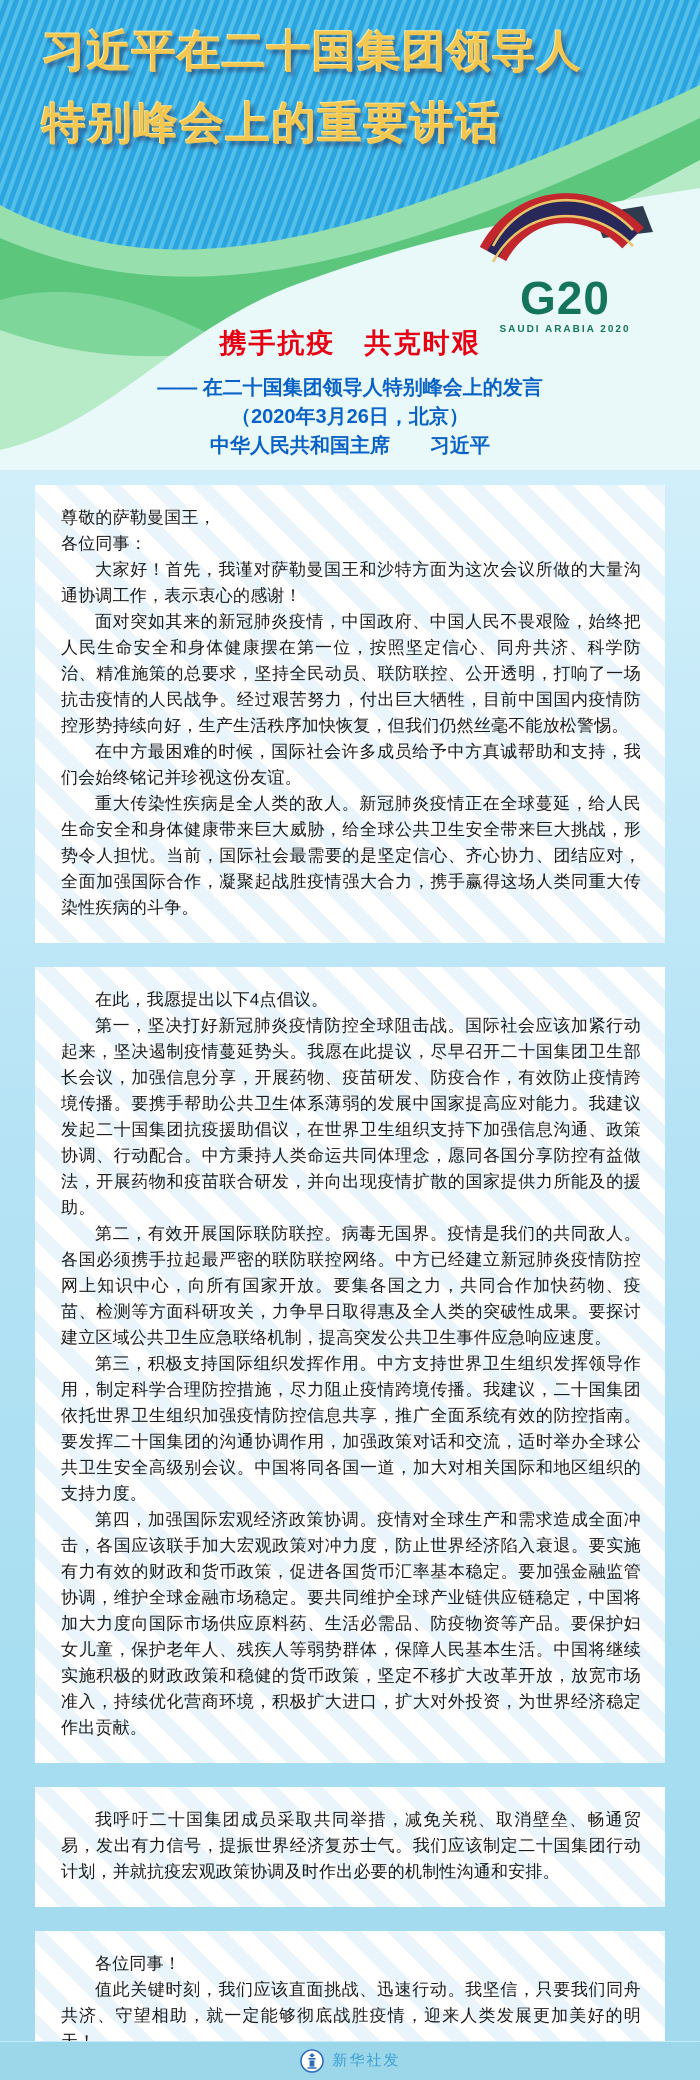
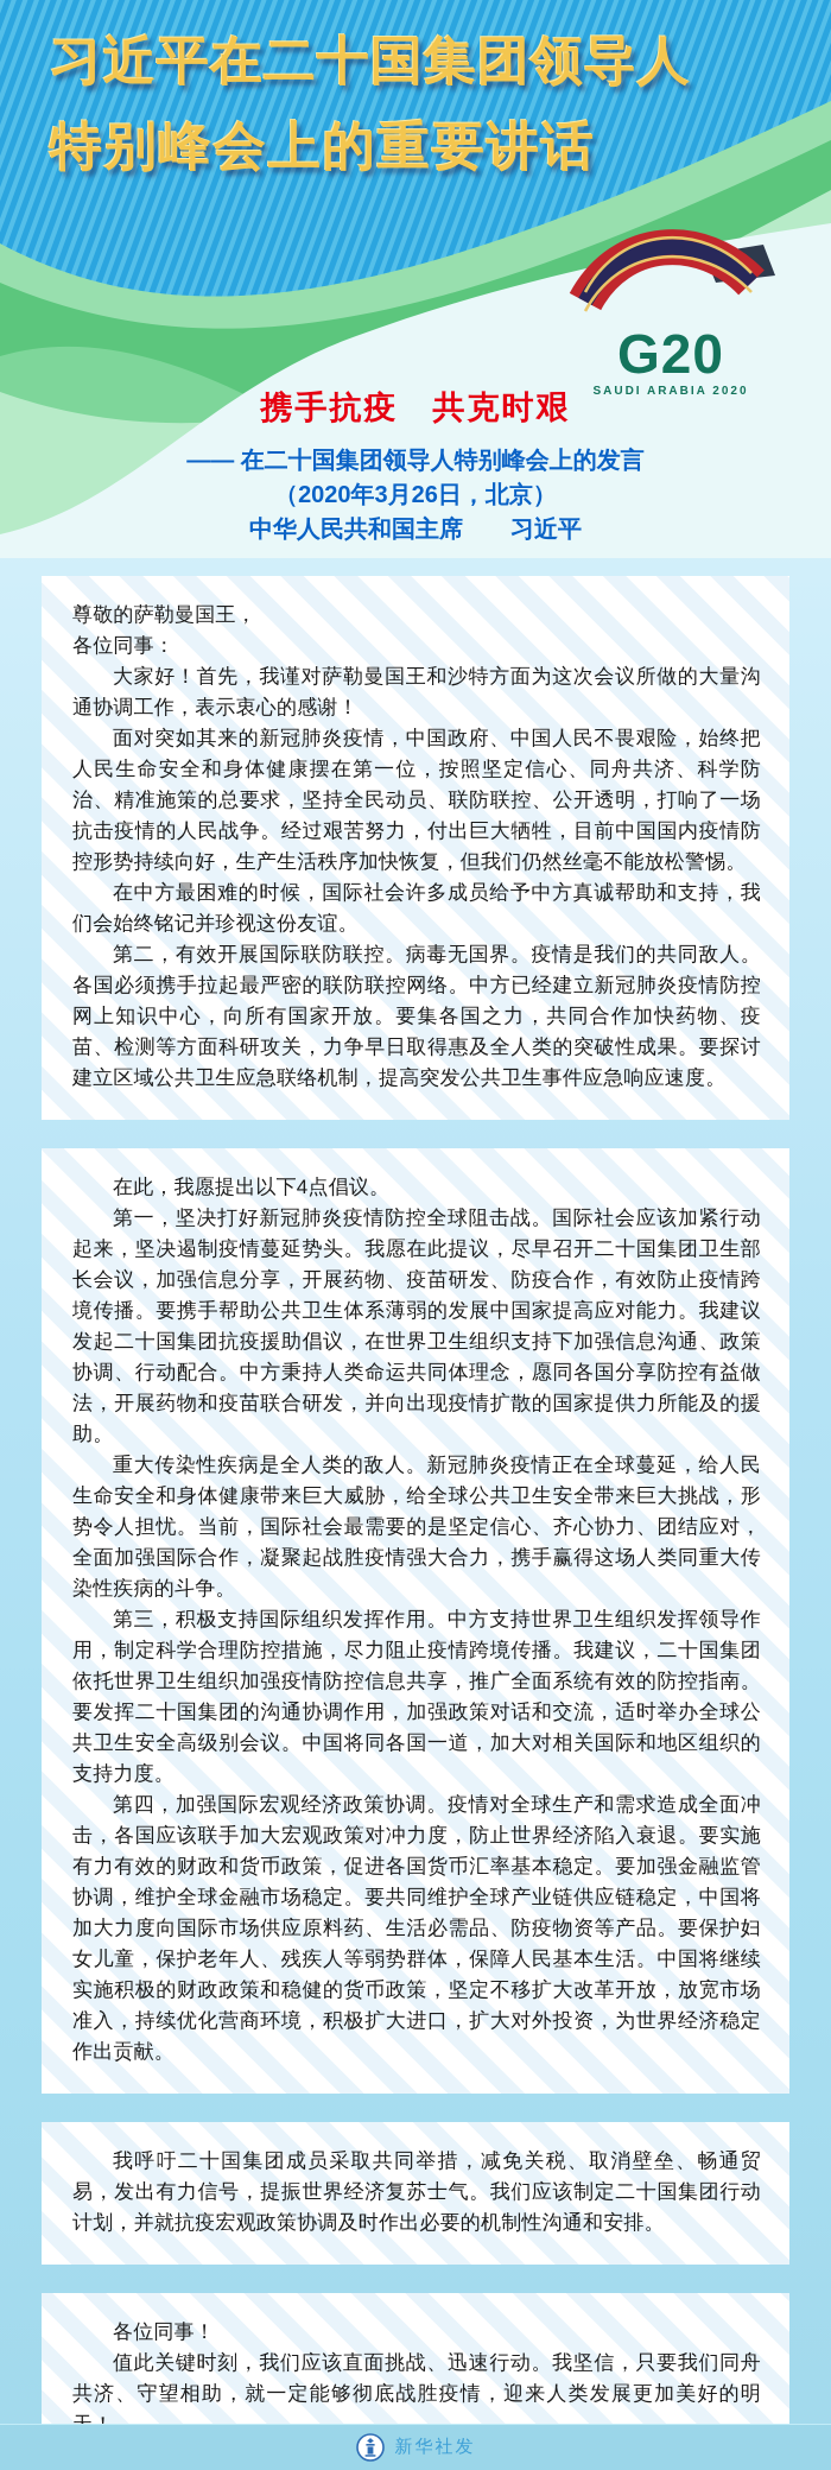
  习近平在二十国集团领导人
  特别峰会上的重要讲话
  G20
  SAUDI ARABIA 2020
  携手抗疫 共克时艰
  —— 在二十国集团领导人特别峰会上的发言
  （2020年3月26日，北京）
  中华人民共和国主席 习近平
  尊敬的萨勒曼国王，
  各位同事：
  大家好！首先，我谨对萨勒曼国王和沙特方面为这次会议所做的大量沟通协调工作，表示衷心的感谢！
  面对突如其来的新冠肺炎疫情，中国政府、中国人民不畏艰险，始终把人民生命安全和身体健康摆在第一位，按照坚定信心、同舟共济、科学防治、精准施策的总要求，坚持全民动员、联防联控、公开透明，打响了一场抗击疫情的人民战争。经过艰苦努力，付出巨大牺牲，目前中国国内疫情防控形势持续向好，生产生活秩序加快恢复，但我们仍然丝毫不能放松警惕。
  在中方最困难的时候，国际社会许多成员给予中方真诚帮助和支持，我们会始终铭记并珍视这份友谊。
- 重大传染性疾病是全人类的敌人。新冠肺炎疫情正在全球蔓延，给人民生命安全和身体健康带来巨大威胁，给全球公共卫生安全带来巨大挑战，形势令人担忧。当前，国际社会最需要的是坚定信心、齐心协力、团结应对，全面加强国际合作，凝聚起战胜疫情强大合力，携手赢得这场人类同重大传染性疾病的斗争。
+ 第二，有效开展国际联防联控。病毒无国界。疫情是我们的共同敌人。各国必须携手拉起最严密的联防联控网络。中方已经建立新冠肺炎疫情防控网上知识中心，向所有国家开放。要集各国之力，共同合作加快药物、疫苗、检测等方面科研攻关，力争早日取得惠及全人类的突破性成果。要探讨建立区域公共卫生应急联络机制，提高突发公共卫生事件应急响应速度。
  在此，我愿提出以下4点倡议。
  第一，坚决打好新冠肺炎疫情防控全球阻击战。国际社会应该加紧行动起来，坚决遏制疫情蔓延势头。我愿在此提议，尽早召开二十国集团卫生部长会议，加强信息分享，开展药物、疫苗研发、防疫合作，有效防止疫情跨境传播。要携手帮助公共卫生体系薄弱的发展中国家提高应对能力。我建议发起二十国集团抗疫援助倡议，在世界卫生组织支持下加强信息沟通、政策协调、行动配合。中方秉持人类命运共同体理念，愿同各国分享防控有益做法，开展药物和疫苗联合研发，并向出现疫情扩散的国家提供力所能及的援助。
- 第二，有效开展国际联防联控。病毒无国界。疫情是我们的共同敌人。各国必须携手拉起最严密的联防联控网络。中方已经建立新冠肺炎疫情防控网上知识中心，向所有国家开放。要集各国之力，共同合作加快药物、疫苗、检测等方面科研攻关，力争早日取得惠及全人类的突破性成果。要探讨建立区域公共卫生应急联络机制，提高突发公共卫生事件应急响应速度。
+ 重大传染性疾病是全人类的敌人。新冠肺炎疫情正在全球蔓延，给人民生命安全和身体健康带来巨大威胁，给全球公共卫生安全带来巨大挑战，形势令人担忧。当前，国际社会最需要的是坚定信心、齐心协力、团结应对，全面加强国际合作，凝聚起战胜疫情强大合力，携手赢得这场人类同重大传染性疾病的斗争。
  第三，积极支持国际组织发挥作用。中方支持世界卫生组织发挥领导作用，制定科学合理防控措施，尽力阻止疫情跨境传播。我建议，二十国集团依托世界卫生组织加强疫情防控信息共享，推广全面系统有效的防控指南。要发挥二十国集团的沟通协调作用，加强政策对话和交流，适时举办全球公共卫生安全高级别会议。中国将同各国一道，加大对相关国际和地区组织的支持力度。
  第四，加强国际宏观经济政策协调。疫情对全球生产和需求造成全面冲击，各国应该联手加大宏观政策对冲力度，防止世界经济陷入衰退。要实施有力有效的财政和货币政策，促进各国货币汇率基本稳定。要加强金融监管协调，维护全球金融市场稳定。要共同维护全球产业链供应链稳定，中国将加大力度向国际市场供应原料药、生活必需品、防疫物资等产品。要保护妇女儿童，保护老年人、残疾人等弱势群体，保障人民基本生活。中国将继续实施积极的财政政策和稳健的货币政策，坚定不移扩大改革开放，放宽市场准入，持续优化营商环境，积极扩大进口，扩大对外投资，为世界经济稳定作出贡献。
  我呼吁二十国集团成员采取共同举措，减免关税、取消壁垒、畅通贸易，发出有力信号，提振世界经济复苏士气。我们应该制定二十国集团行动计划，并就抗疫宏观政策协调及时作出必要的机制性沟通和安排。
  各位同事！
  值此关键时刻，我们应该直面挑战、迅速行动。我坚信，只要我们同舟共济、守望相助，就一定能够彻底战胜疫情，迎来人类发展更加美好的明
  新华社发
